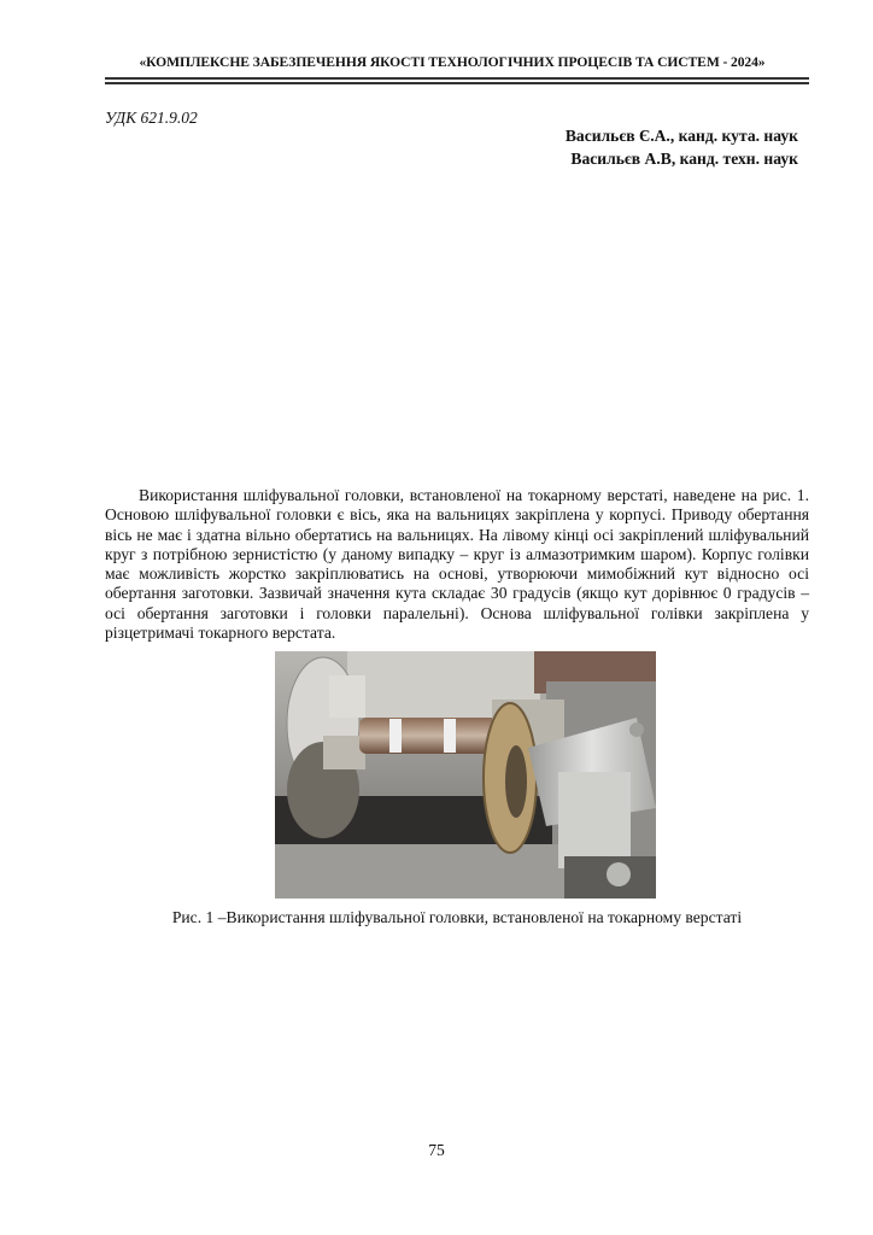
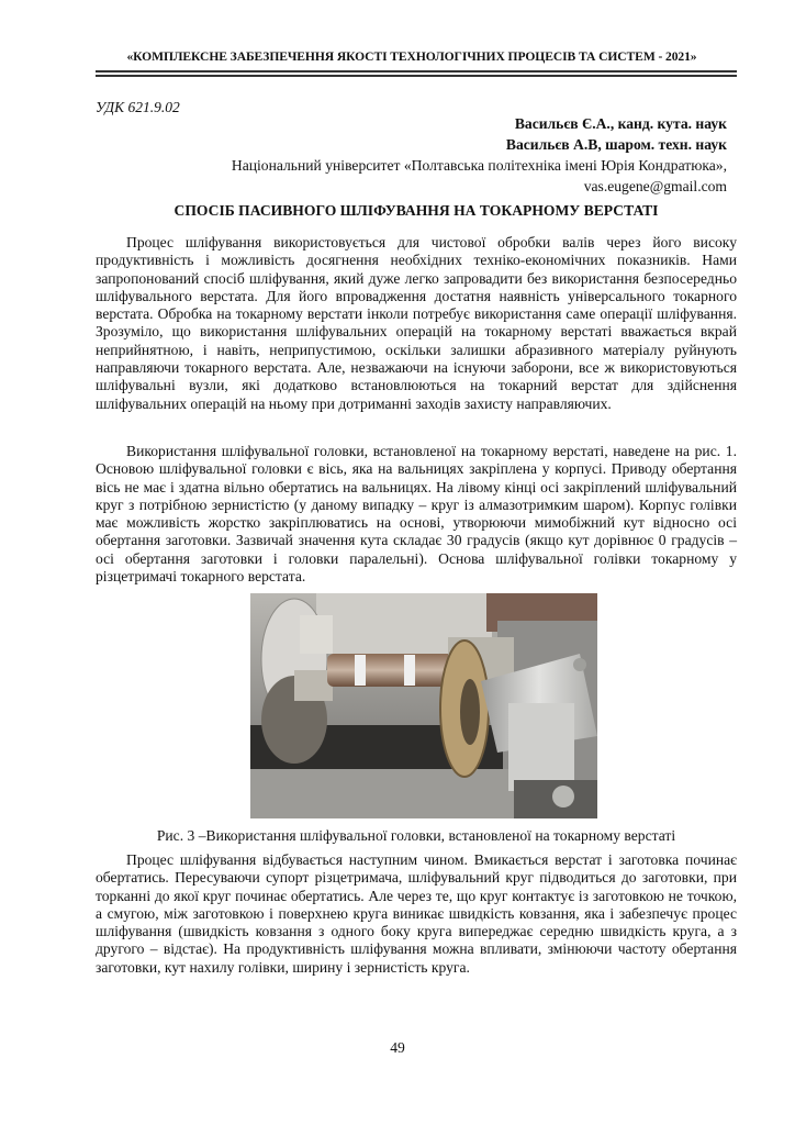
- «КОМПЛЕКСНЕ ЗАБЕЗПЕЧЕННЯ ЯКОСТІ ТЕХНОЛОГІЧНИХ ПРОЦЕСІВ ТА СИСТЕМ - 2024»
+ «КОМПЛЕКСНЕ ЗАБЕЗПЕЧЕННЯ ЯКОСТІ ТЕХНОЛОГІЧНИХ ПРОЦЕСІВ ТА СИСТЕМ - 2021»
  УДК 621.9.02
  Васильєв Є.А., канд. кута. наук
- Васильєв А.В, канд. техн. наук
+ Васильєв А.В, шаром. техн. наук
+ Національний університет «Полтавська політехніка імені Юрія Кондратюка»,
+ vas.eugene@gmail.com
+ СПОСІБ ПАСИВНОГО ШЛІФУВАННЯ НА ТОКАРНОМУ ВЕРСТАТІ
+ Процес шліфування використовується для чистової обробки валів через його високу продуктивність і можливість досягнення необхідних техніко-економічних показників. Нами запропонований спосіб шліфування, який дуже легко запровадити без використання безпосередньо шліфувального верстата. Для його впровадження достатня наявність універсального токарного верстата. Обробка на токарному верстати інколи потребує використання саме операції шліфування. Зрозуміло, що використання шліфувальних операцій на токарному верстаті вважається вкрай неприйнятною, і навіть, неприпустимою, оскільки залишки абразивного матеріалу руйнують направляючи токарного верстата. Але, незважаючи на існуючи заборони, все ж використовуються шліфувальні вузли, які додатково встановлюються на токарний верстат для здійснення шліфувальних операцій на ньому при дотриманні заходів захисту направляючих.
- Використання шліфувальної головки, встановленої на токарному верстаті, наведене на рис. 1. Основою шліфувальної головки є вісь, яка на вальницях закріплена у корпусі. Приводу обертання вісь не має і здатна вільно обертатись на вальницях. На лівому кінці осі закріплений шліфувальний круг з потрібною зернистістю (у даному випадку – круг із алмазотримким шаром). Корпус голівки має можливість жорстко закріплюватись на основі, утворюючи мимобіжний кут відносно осі обертання заготовки. Зазвичай значення кута складає 30 градусів (якщо кут дорівнює 0 градусів – осі обертання заготовки і головки паралельні). Основа шліфувальної голівки закріплена у різцетримачі токарного верстата.
+ Використання шліфувальної головки, встановленої на токарному верстаті, наведене на рис. 1. Основою шліфувальної головки є вісь, яка на вальницях закріплена у корпусі. Приводу обертання вісь не має і здатна вільно обертатись на вальницях. На лівому кінці осі закріплений шліфувальний круг з потрібною зернистістю (у даному випадку – круг із алмазотримким шаром). Корпус голівки має можливість жорстко закріплюватись на основі, утворюючи мимобіжний кут відносно осі обертання заготовки. Зазвичай значення кута складає 30 градусів (якщо кут дорівнює 0 градусів – осі обертання заготовки і головки паралельні). Основа шліфувальної голівки токарному у різцетримачі токарного верстата.
- Рис. 1 –Використання шліфувальної головки, встановленої на токарному верстаті
+ Рис. 3 –Використання шліфувальної головки, встановленої на токарному верстаті
+ Процес шліфування відбувається наступним чином. Вмикається верстат і заготовка починає обертатись. Пересуваючи супорт різцетримача, шліфувальний круг підводиться до заготовки, при торканні до якої круг починає обертатись. Але через те, що круг контактує із заготовкою не точкою, а смугою, між заготовкою і поверхнею круга виникає швидкість ковзання, яка і забезпечує процес шліфування (швидкість ковзання з одного боку круга випереджає середню швидкість круга, а з другого – відстає). На продуктивність шліфування можна впливати, змінюючи частоту обертання заготовки, кут нахилу голівки, ширину і зернистість круга.
- 75
+ 49
